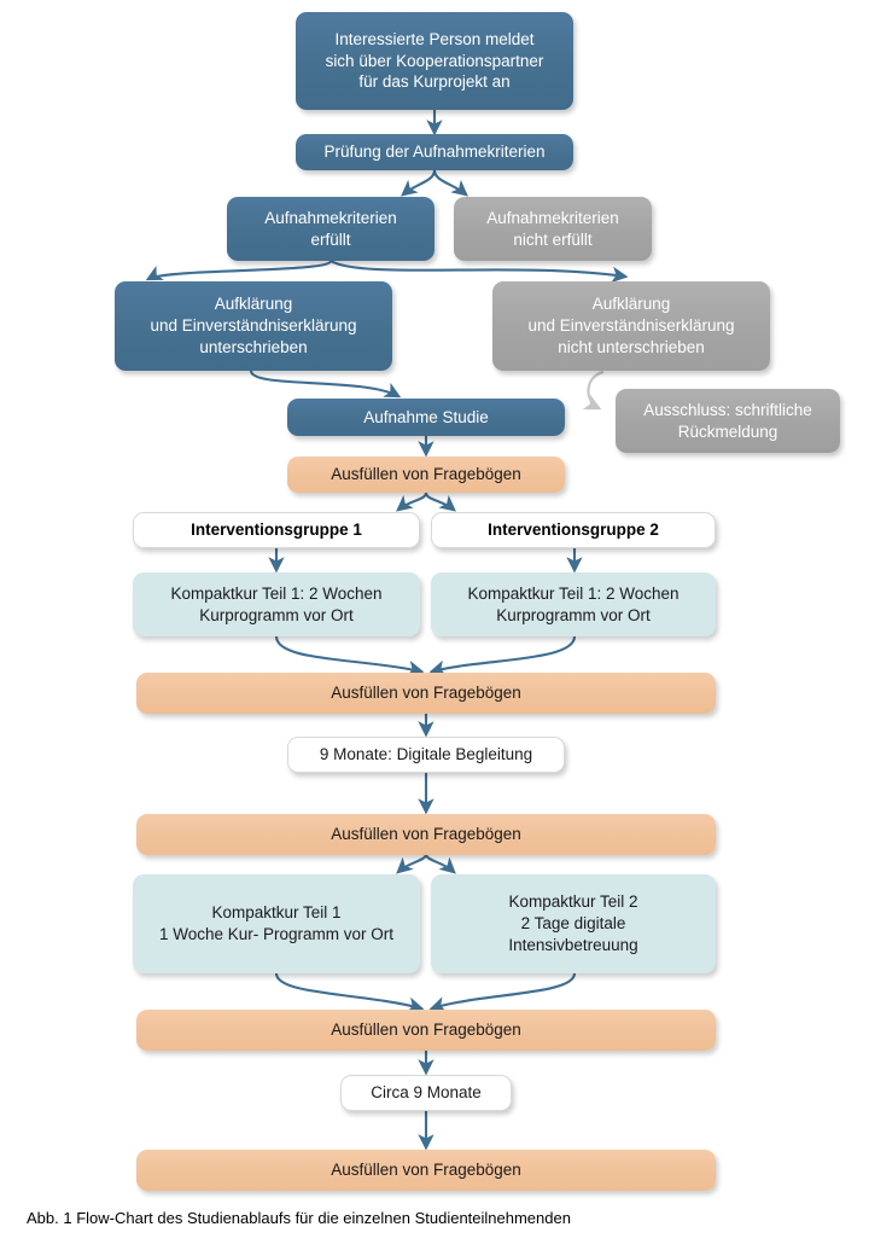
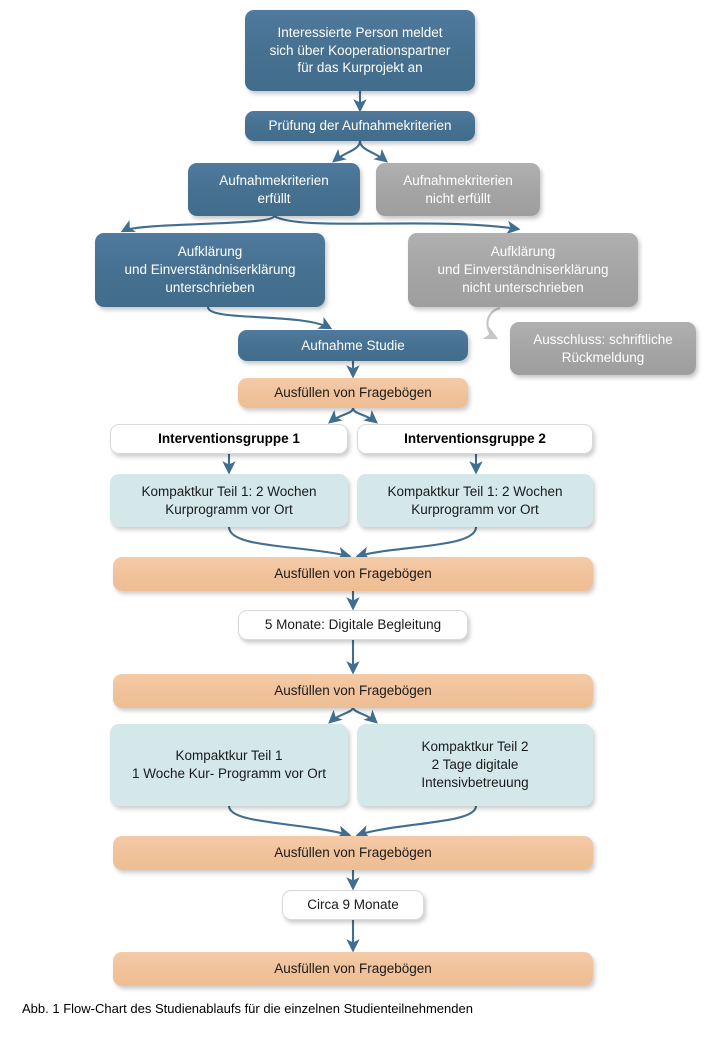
  Interessierte Person meldet
  sich über Kooperationspartner
  für das Kurprojekt an
  Prüfung der Aufnahmekriterien
  Aufnahmekriterien
  erfüllt
  Aufnahmekriterien
  nicht erfüllt
  Aufklärung
  und Einverständniserklärung
  unterschrieben
  Aufklärung
  und Einverständniserklärung
  nicht unterschrieben
  Aufnahme Studie
  Ausschluss: schriftliche
  Rückmeldung
  Ausfüllen von Fragebögen
  Interventionsgruppe 1
  Interventionsgruppe 2
  Kompaktkur Teil 1: 2 Wochen
  Kurprogramm vor Ort
  Kompaktkur Teil 1: 2 Wochen
  Kurprogramm vor Ort
  Ausfüllen von Fragebögen
- 9 Monate: Digitale Begleitung
+ 5 Monate: Digitale Begleitung
  Ausfüllen von Fragebögen
  Kompaktkur Teil 1
  1 Woche Kur- Programm vor Ort
  Kompaktkur Teil 2
  2 Tage digitale
  Intensivbetreuung
  Ausfüllen von Fragebögen
  Circa 9 Monate
  Ausfüllen von Fragebögen
  Abb. 1 Flow-Chart des Studienablaufs für die einzelnen Studienteilnehmenden
